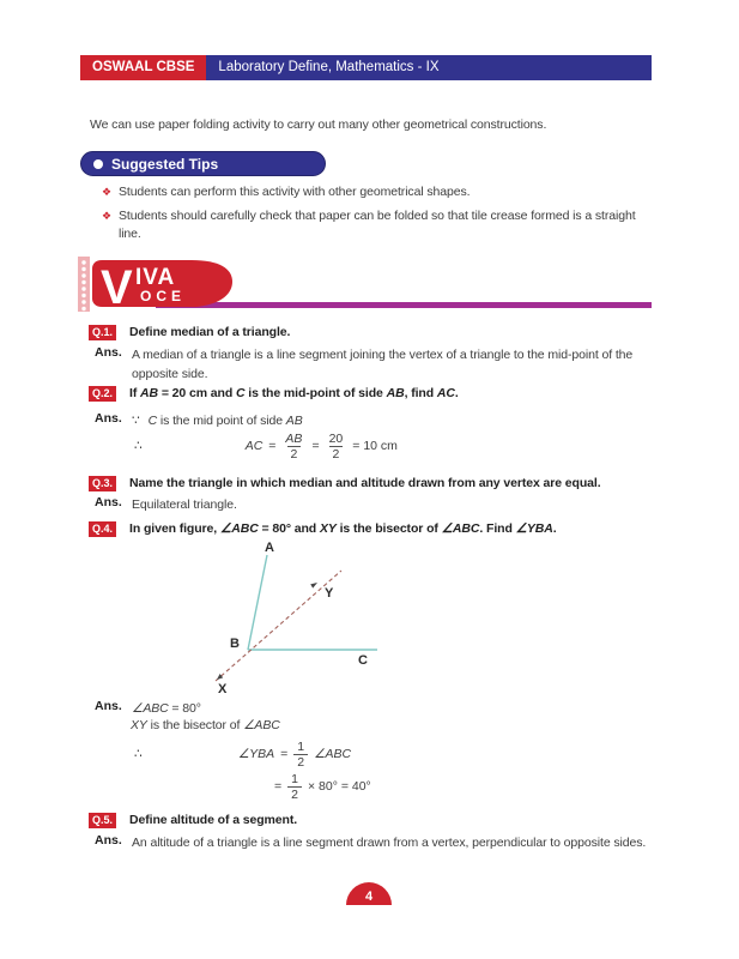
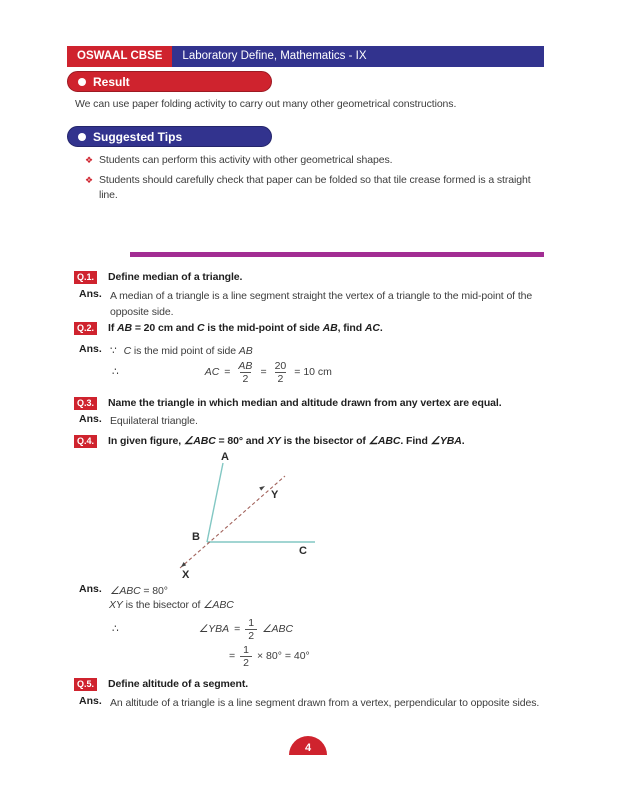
  OSWAAL CBSE
  Laboratory Define, Mathematics - IX
+ Result
  We can use paper folding activity to carry out many other geometrical constructions.
  Suggested Tips
  ❖
  Students can perform this activity with other geometrical shapes.
  ❖
  Students should carefully check that paper can be folded so that tile crease formed is a straight line.
- V
- IVA
- OCE
  Q.1.
  Define median of a triangle.
  Ans.
- A median of a triangle is a line segment joining the vertex of a triangle to the mid-point of the opposite side.
+ A median of a triangle is a line segment straight the vertex of a triangle to the mid-point of the opposite side.
  Q.2.
  If AB = 20 cm and C is the mid-point of side AB, find AC.
  Ans.
  ∵ C is the mid point of side AB
  ∴
  AC
  =
  AB
  2
  =
  20
  2
  = 10 cm
  Q.3.
  Name the triangle in which median and altitude drawn from any vertex are equal.
  Ans.
  Equilateral triangle.
  Q.4.
  In given figure, ∠ABC = 80° and XY is the bisector of ∠ABC. Find ∠YBA.
  A
  B
  C
  Y
  X
  Ans.
  ∠ABC = 80°
  XY is the bisector of ∠ABC
  ∴
  ∠YBA
  =
  1
  2
  ∠ABC
  =
  1
  2
  × 80° = 40°
  Q.5.
  Define altitude of a segment.
  Ans.
  An altitude of a triangle is a line segment drawn from a vertex, perpendicular to opposite sides.
  4
